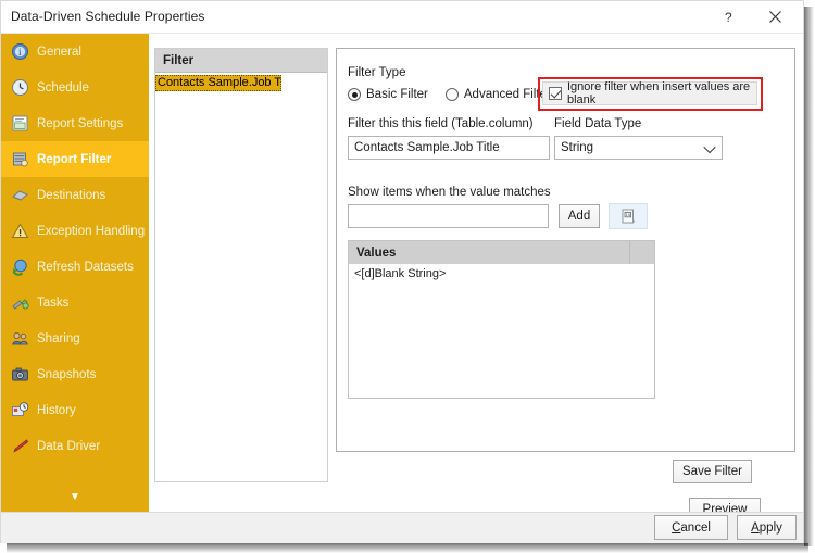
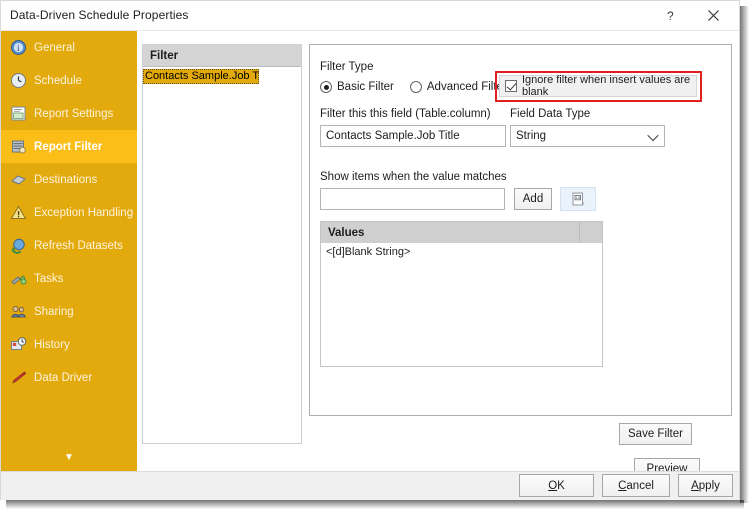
  Data-Driven Schedule Properties
  ?
  i
  General
  Schedule
  Report Settings
  Report Filter
  Destinations
  Exception Handling
  Refresh Datasets
  Tasks
  Sharing
- Snapshots
  History
  Data Driver
  ▼
  Filter
  Contacts Sample.Job T
  Filter Type
  Basic Filter
  Advanced Filt
  Ignore filter when insert values are blank
  Filter this this field (Table.column)
  Contacts Sample.Job Title
  Field Data Type
  String
  Show items when the value matches
  Add
  Values
  <[d]Blank String>
  Save Filter
  Preview
+ OK
  Cancel
  Apply
